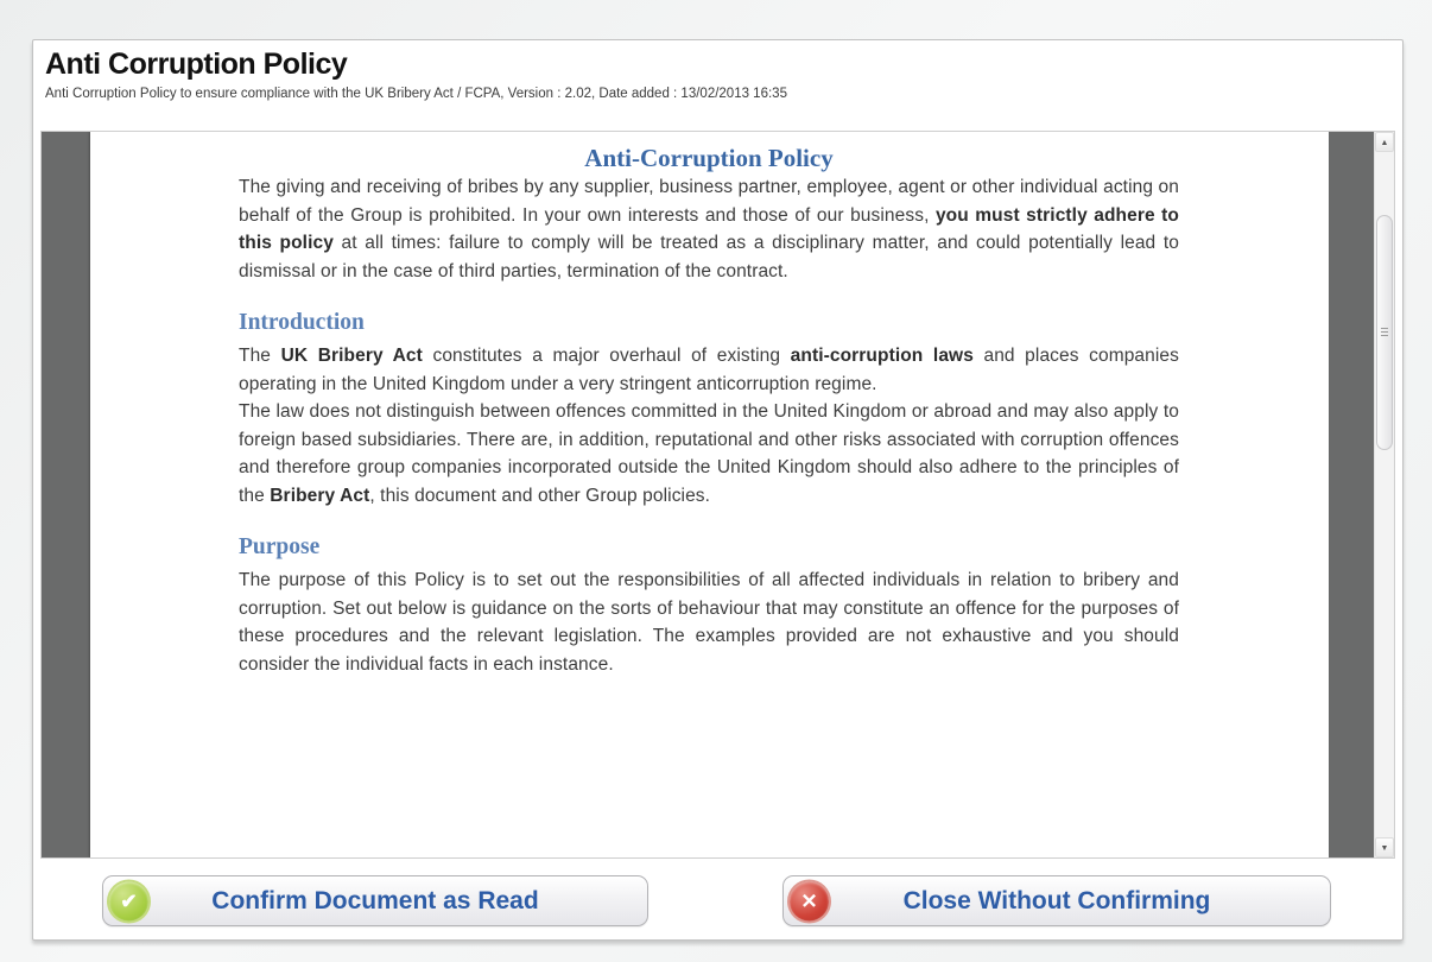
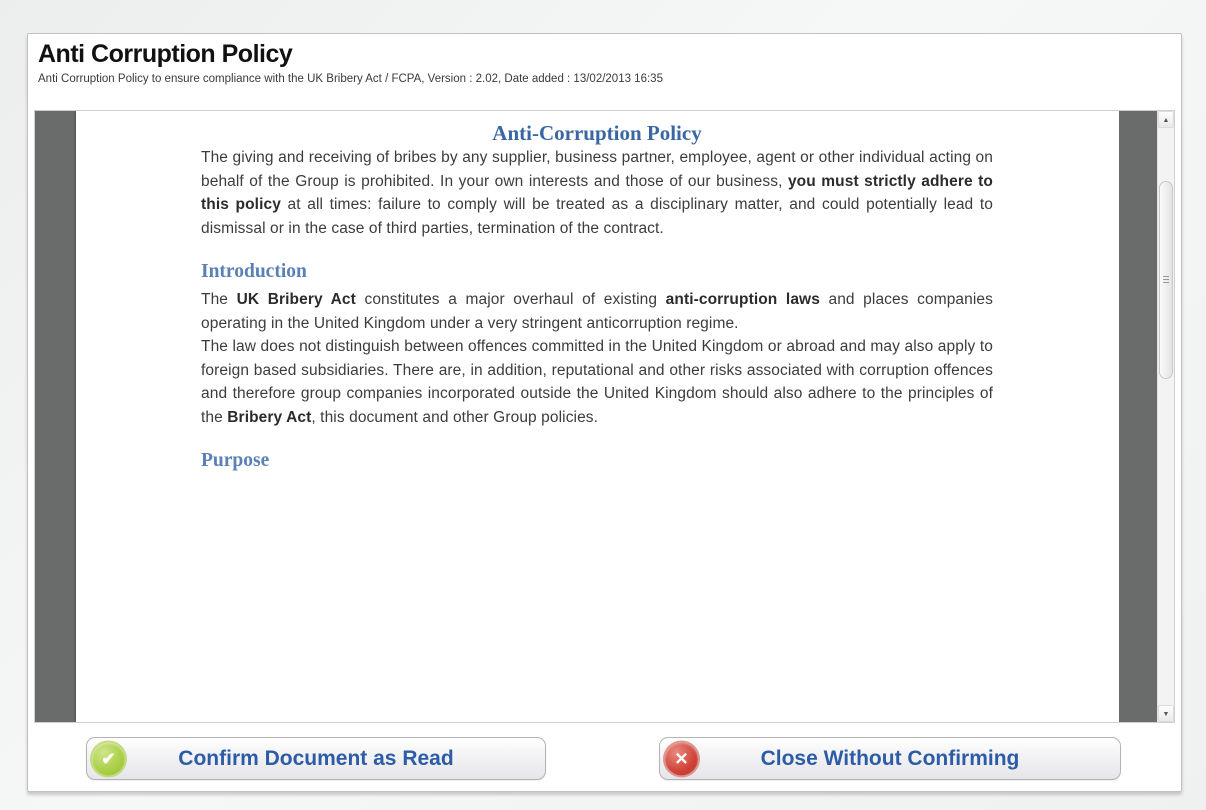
  Anti Corruption Policy
  Anti Corruption Policy to ensure compliance with the UK Bribery Act / FCPA, Version : 2.02, Date added : 13/02/2013 16:35
  Anti-Corruption Policy
  The giving and receiving of bribes by any supplier, business partner, employee, agent or other individual acting on behalf of the Group is prohibited. In your own interests and those of our business, you must strictly adhere to this policy at all times: failure to comply will be treated as a disciplinary matter, and could potentially lead to dismissal or in the case of third parties, termination of the contract.
  Introduction
  The UK Bribery Act constitutes a major overhaul of existing anti-corruption laws and places companies operating in the United Kingdom under a very stringent anticorruption regime.
  The law does not distinguish between offences committed in the United Kingdom or abroad and may also apply to foreign based subsidiaries. There are, in addition, reputational and other risks associated with corruption offences and therefore group companies incorporated outside the United Kingdom should also adhere to the principles of the Bribery Act, this document and other Group policies.
  Purpose
- The purpose of this Policy is to set out the responsibilities of all affected individuals in relation to bribery and corruption. Set out below is guidance on the sorts of behaviour that may constitute an offence for the purposes of these procedures and the relevant legislation. The examples provided are not exhaustive and you should consider the individual facts in each instance.
  ✔
  Confirm Document as Read
  ✕
  Close Without Confirming
